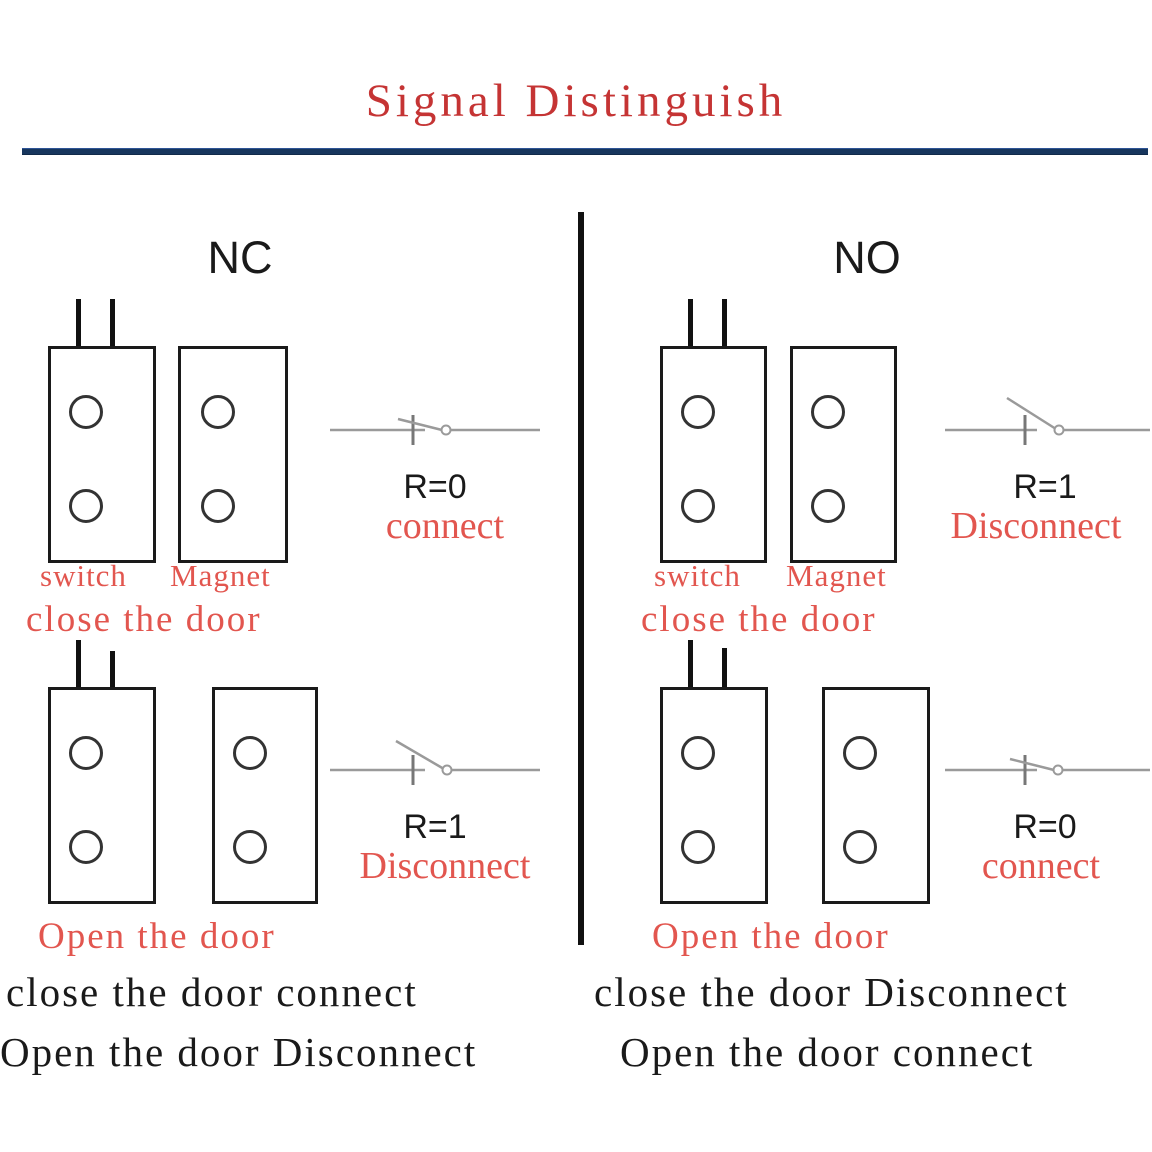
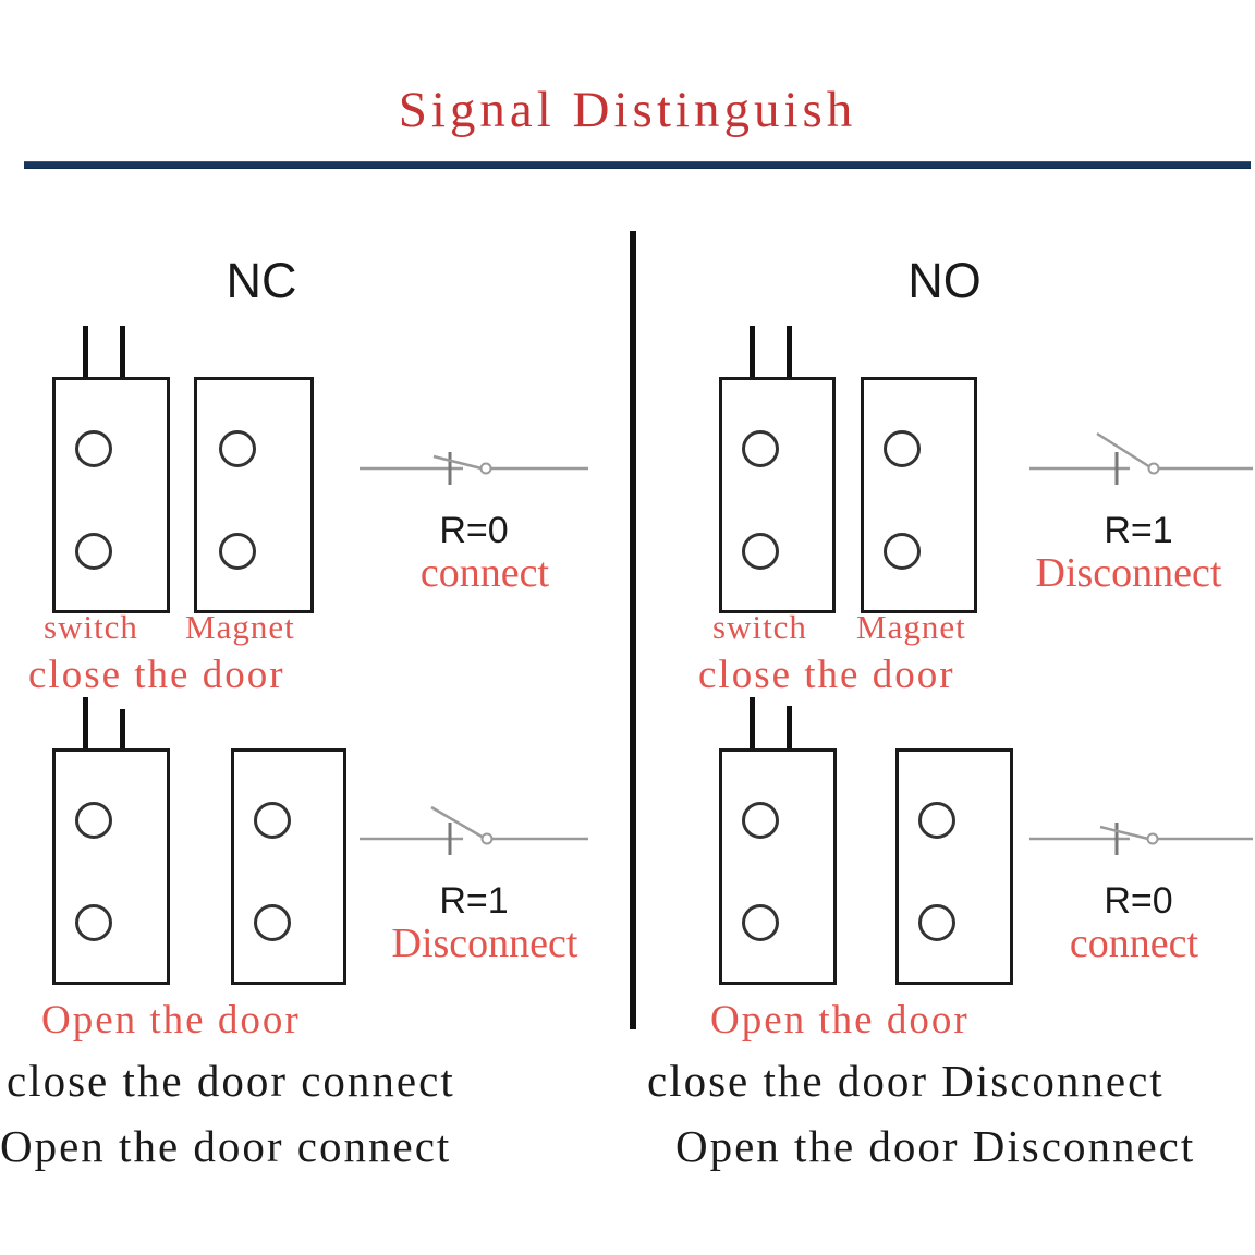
  Signal Distinguish
  NC
  NO
  switch
  Magnet
  close the door
  R=0
  connect
  Open the door
  R=1
  Disconnect
  switch
  Magnet
  close the door
  R=1
  Disconnect
  Open the door
  R=0
  connect
  close the door connect
- Open the door Disconnect
+ Open the door connect
  close the door Disconnect
- Open the door connect
+ Open the door Disconnect
